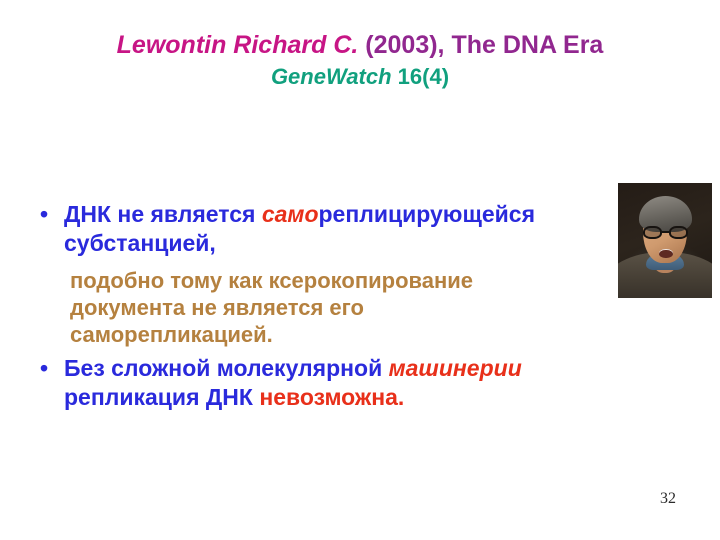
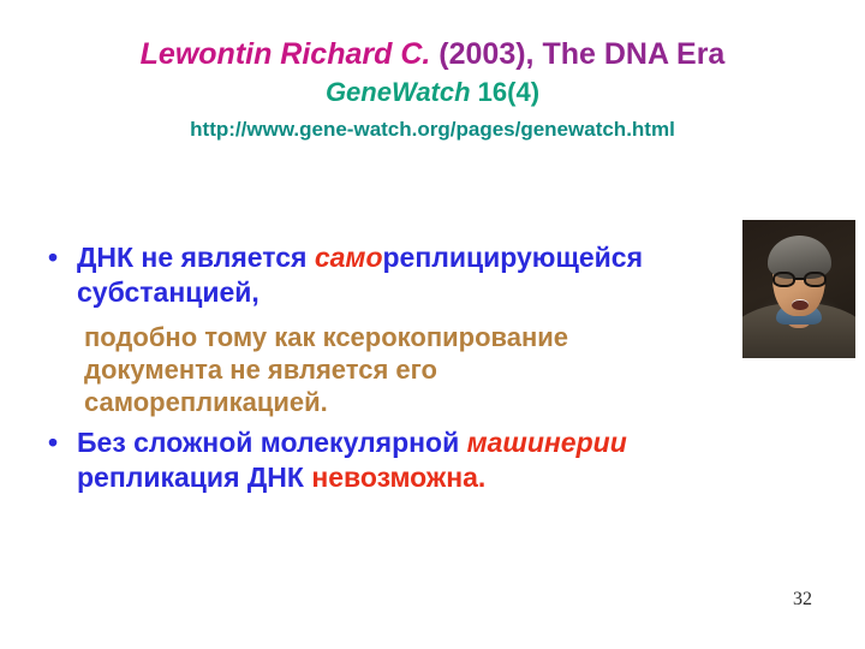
  Lewontin Richard C. (2003), The DNA Era
  GeneWatch 16(4)
+ http://www.gene-watch.org/pages/genewatch.html
  •
  ДНК не является самореплицирующейся субстанцией,
  подобно тому как ксерокопирование документа не является его саморепликацией.
  •
  Без сложной молекулярной машинерии репликация ДНК невозможна.
  32
